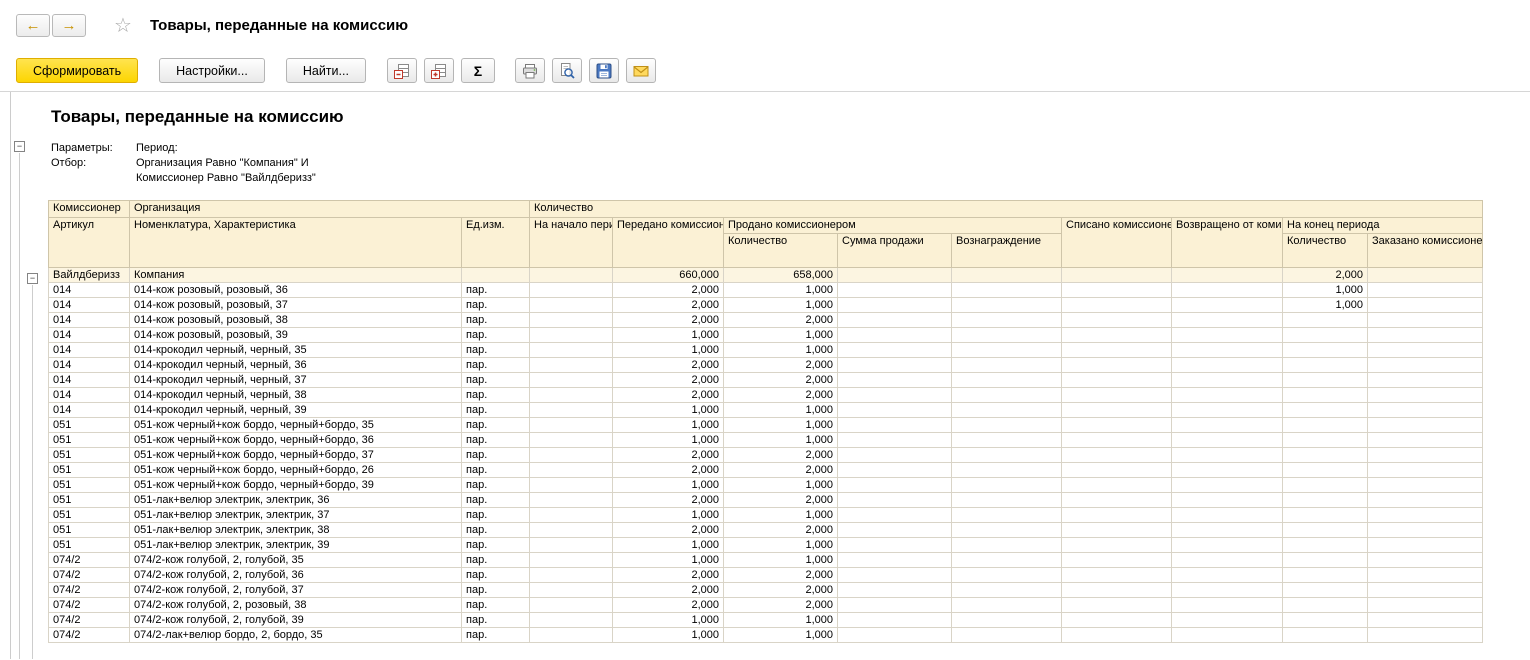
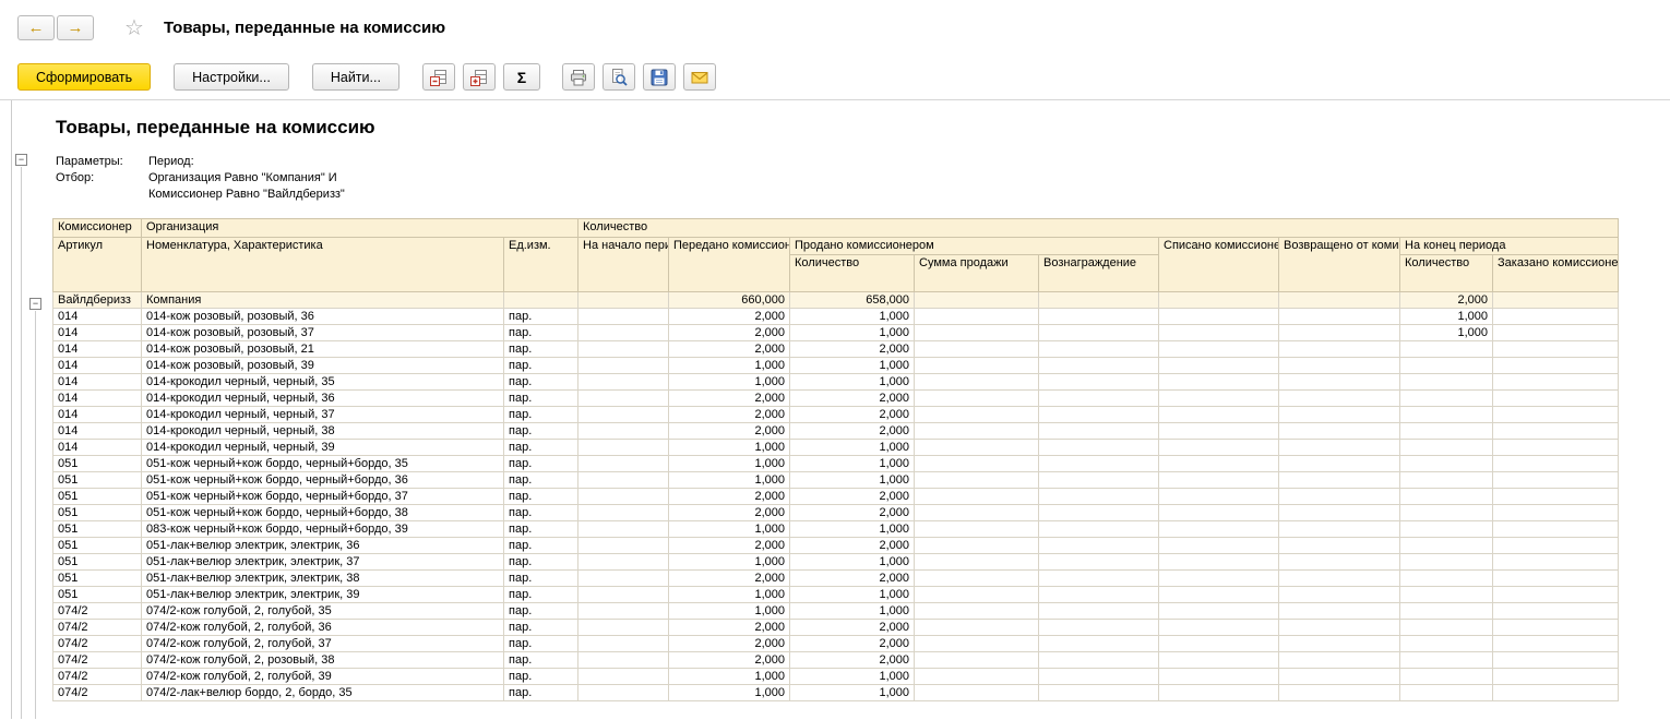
  ←
  →
  ☆
  Товары, переданные на комиссию
  Сформировать
  Настройки...
  Найти...
  Σ
  −
  −
  Товары, переданные на комиссию
  Параметры:
  Период:
  Отбор:
  Организация Равно "Компания" И
  Комиссионер Равно "Вайлдберизз"
  Комиссионер	Организация	Количество
  Артикул	Номенклатура, Характеристика	Ед.изм.	На начало пери	Передано комиссион	Продано комиссионером	Списано комиссионе	Возвращено от коми	На конец периода
  Количество	Сумма продажи	Вознаграждение	Количество	Заказано комиссионе
  Вайлдберизз	Компания			660,000	658,000					2,000
  014	014-кож розовый, розовый, 36	пар.		2,000	1,000					1,000
  014	014-кож розовый, розовый, 37	пар.		2,000	1,000					1,000
- 014	014-кож розовый, розовый, 38	пар.		2,000	2,000
+ 014	014-кож розовый, розовый, 21	пар.		2,000	2,000
  014	014-кож розовый, розовый, 39	пар.		1,000	1,000
  014	014-крокодил черный, черный, 35	пар.		1,000	1,000
  014	014-крокодил черный, черный, 36	пар.		2,000	2,000
  014	014-крокодил черный, черный, 37	пар.		2,000	2,000
  014	014-крокодил черный, черный, 38	пар.		2,000	2,000
  014	014-крокодил черный, черный, 39	пар.		1,000	1,000
  051	051-кож черный+кож бордо, черный+бордо, 35	пар.		1,000	1,000
  051	051-кож черный+кож бордо, черный+бордо, 36	пар.		1,000	1,000
  051	051-кож черный+кож бордо, черный+бордо, 37	пар.		2,000	2,000
- 051	051-кож черный+кож бордо, черный+бордо, 26	пар.		2,000	2,000
+ 051	051-кож черный+кож бордо, черный+бордо, 38	пар.		2,000	2,000
- 051	051-кож черный+кож бордо, черный+бордо, 39	пар.		1,000	1,000
+ 051	083-кож черный+кож бордо, черный+бордо, 39	пар.		1,000	1,000
  051	051-лак+велюр электрик, электрик, 36	пар.		2,000	2,000
  051	051-лак+велюр электрик, электрик, 37	пар.		1,000	1,000
  051	051-лак+велюр электрик, электрик, 38	пар.		2,000	2,000
  051	051-лак+велюр электрик, электрик, 39	пар.		1,000	1,000
  074/2	074/2-кож голубой, 2, голубой, 35	пар.		1,000	1,000
  074/2	074/2-кож голубой, 2, голубой, 36	пар.		2,000	2,000
  074/2	074/2-кож голубой, 2, голубой, 37	пар.		2,000	2,000
  074/2	074/2-кож голубой, 2, розовый, 38	пар.		2,000	2,000
  074/2	074/2-кож голубой, 2, голубой, 39	пар.		1,000	1,000
  074/2	074/2-лак+велюр бордо, 2, бордо, 35	пар.		1,000	1,000
